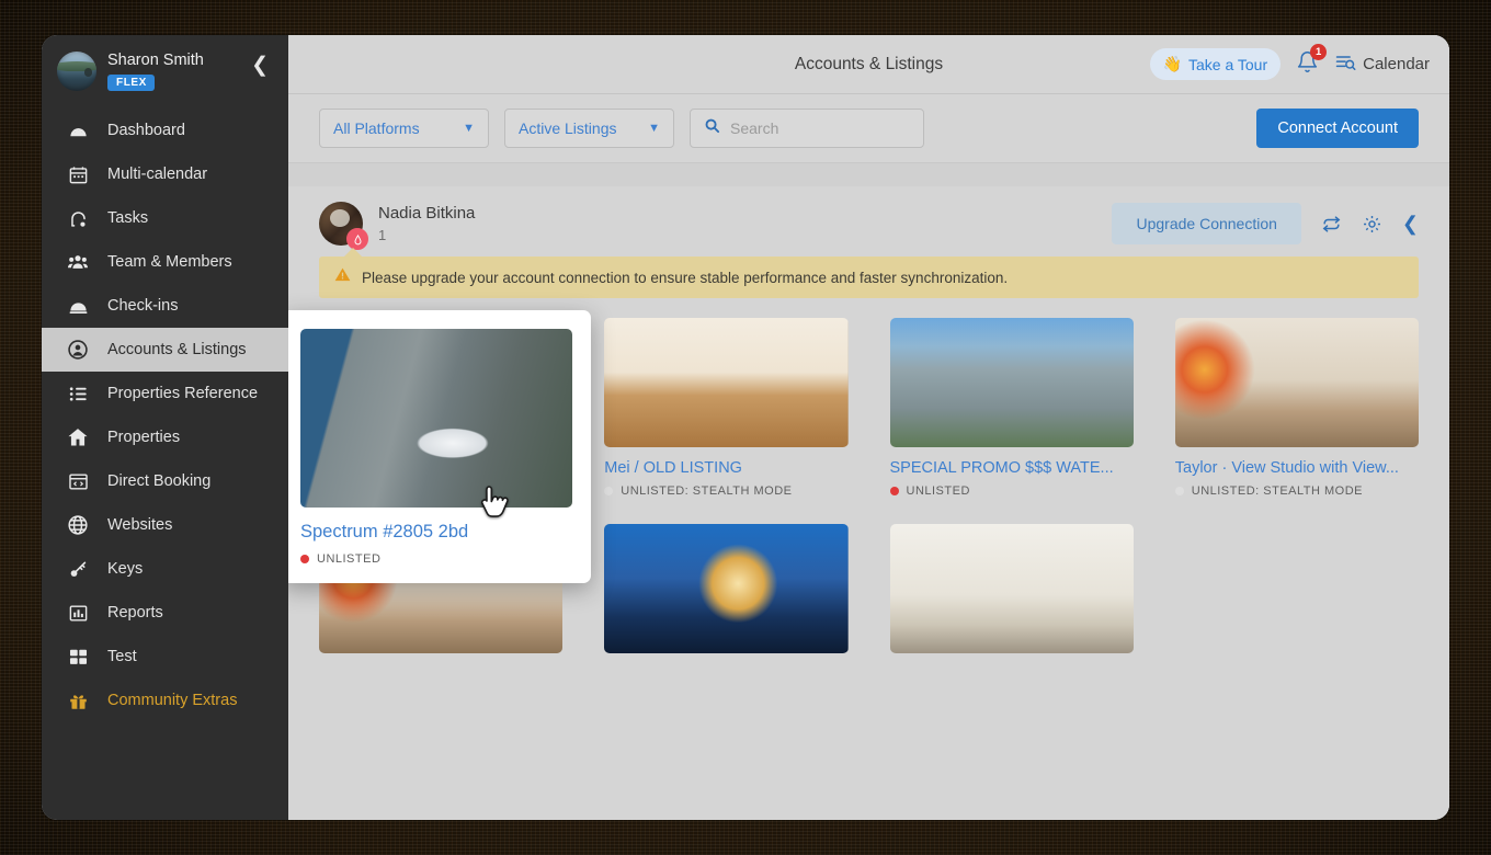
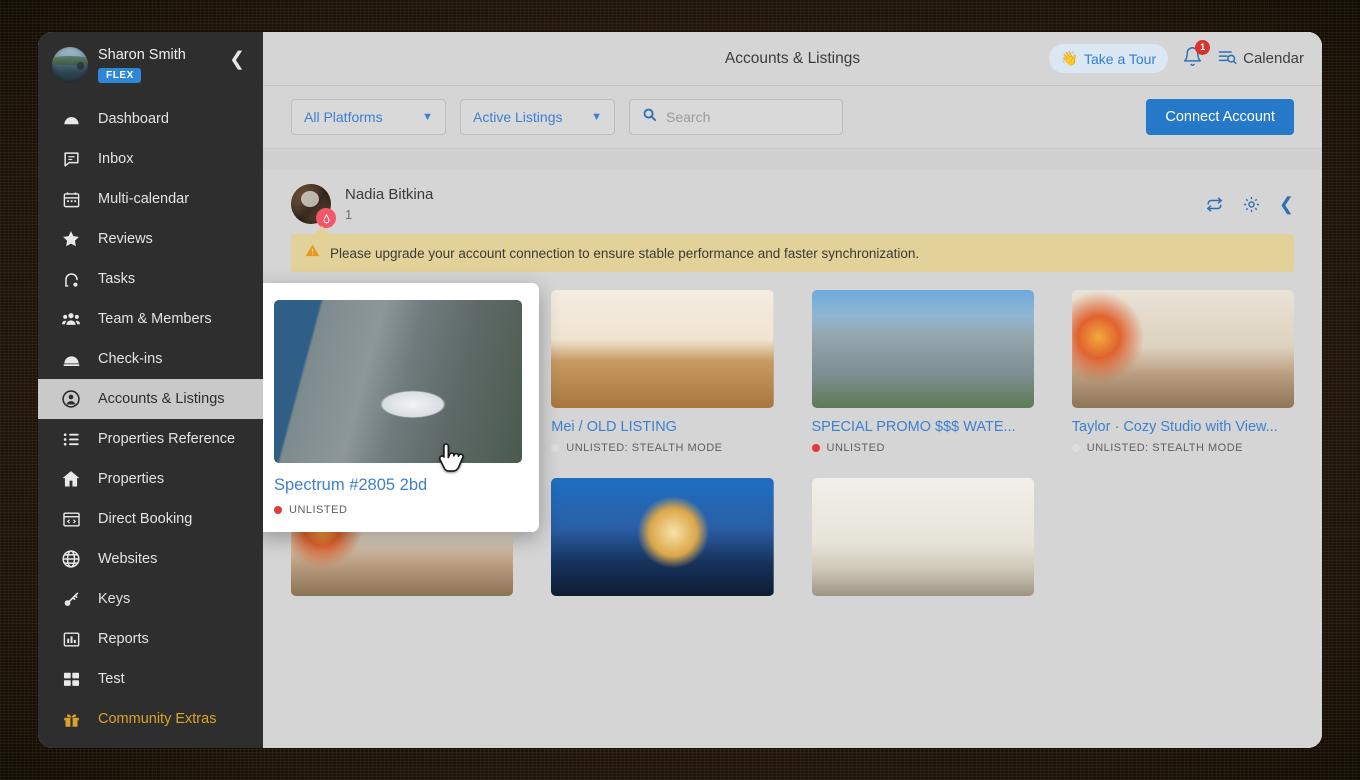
  Sharon Smith
  FLEX
  ❮
  Dashboard
+ Inbox
  Multi-calendar
+ Reviews
  Tasks
  Team & Members
  Check-ins
  Accounts & Listings
  Properties Reference
  Properties
  Direct Booking
  Websites
  Keys
  Reports
  Test
  Community Extras
  Accounts & Listings
  👋
  Take a Tour
  1
  Calendar
  All Platforms
  ▼
  Active Listings
  ▼
  Search
  Connect Account
  Nadia Bitkina
  1
- Upgrade Connection
  ❮
  Please upgrade your account connection to ensure stable performance and faster synchronization.
  Mei / OLD LISTING
  UNLISTED: STEALTH MODE
  SPECIAL PROMO $$$ WATE...
  UNLISTED
- Taylor · View Studio with View...
+ Taylor · Cozy Studio with View...
  UNLISTED: STEALTH MODE
  Spectrum #2805 2bd
  UNLISTED
